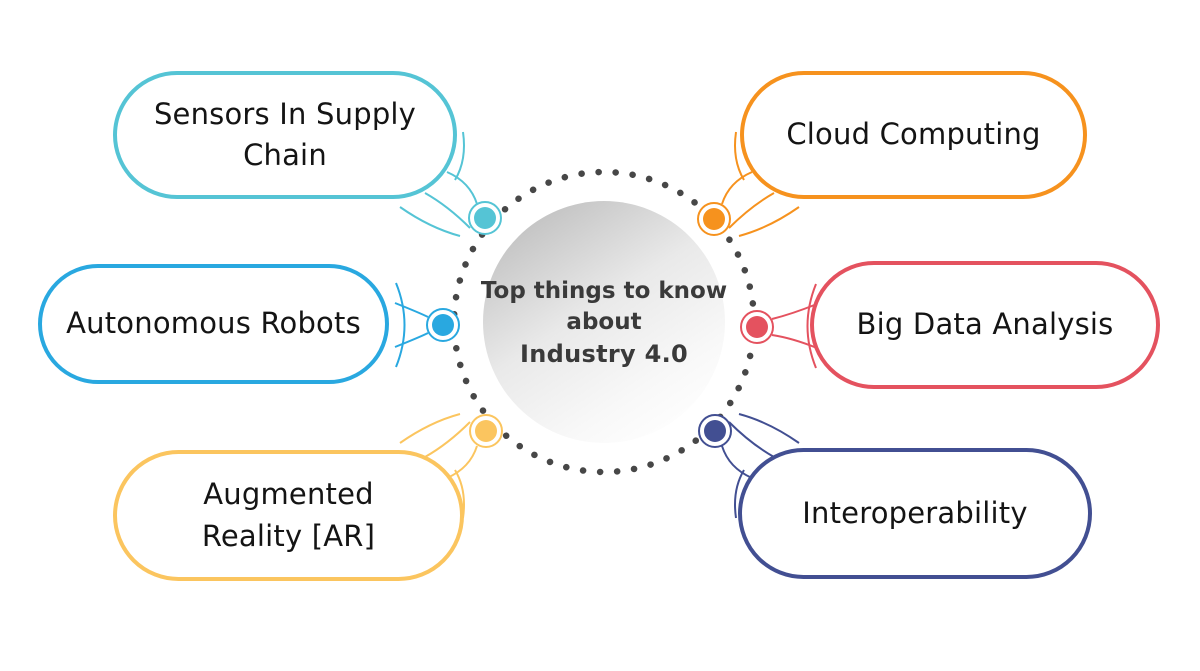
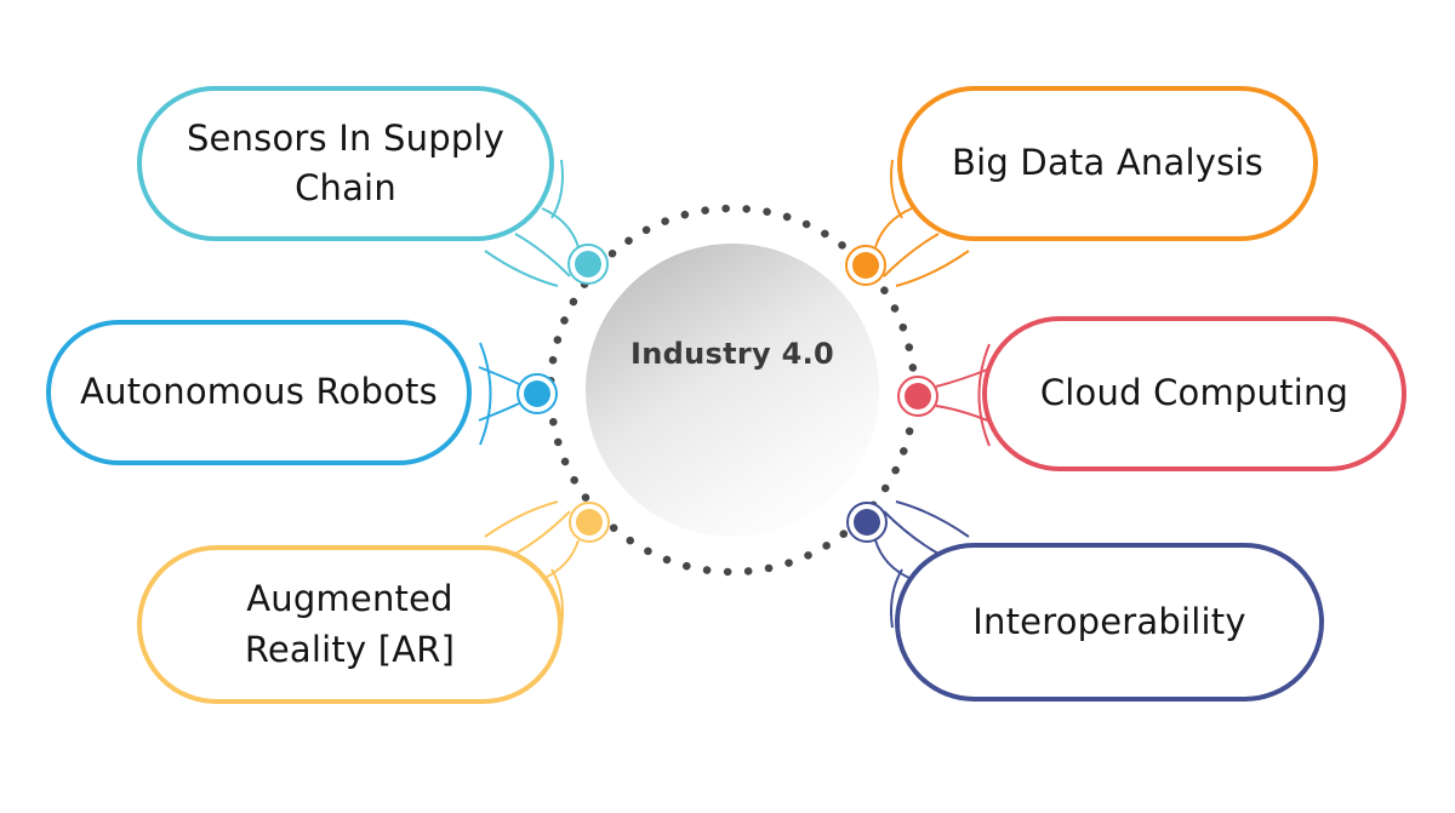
  Sensors In Supply
  Chain
- Cloud Computing
+ Big Data Analysis
  Autonomous Robots
- Big Data Analysis
+ Cloud Computing
  Augmented
  Reality [AR]
  Interoperability
- Top things to know
- about
  Industry 4.0
